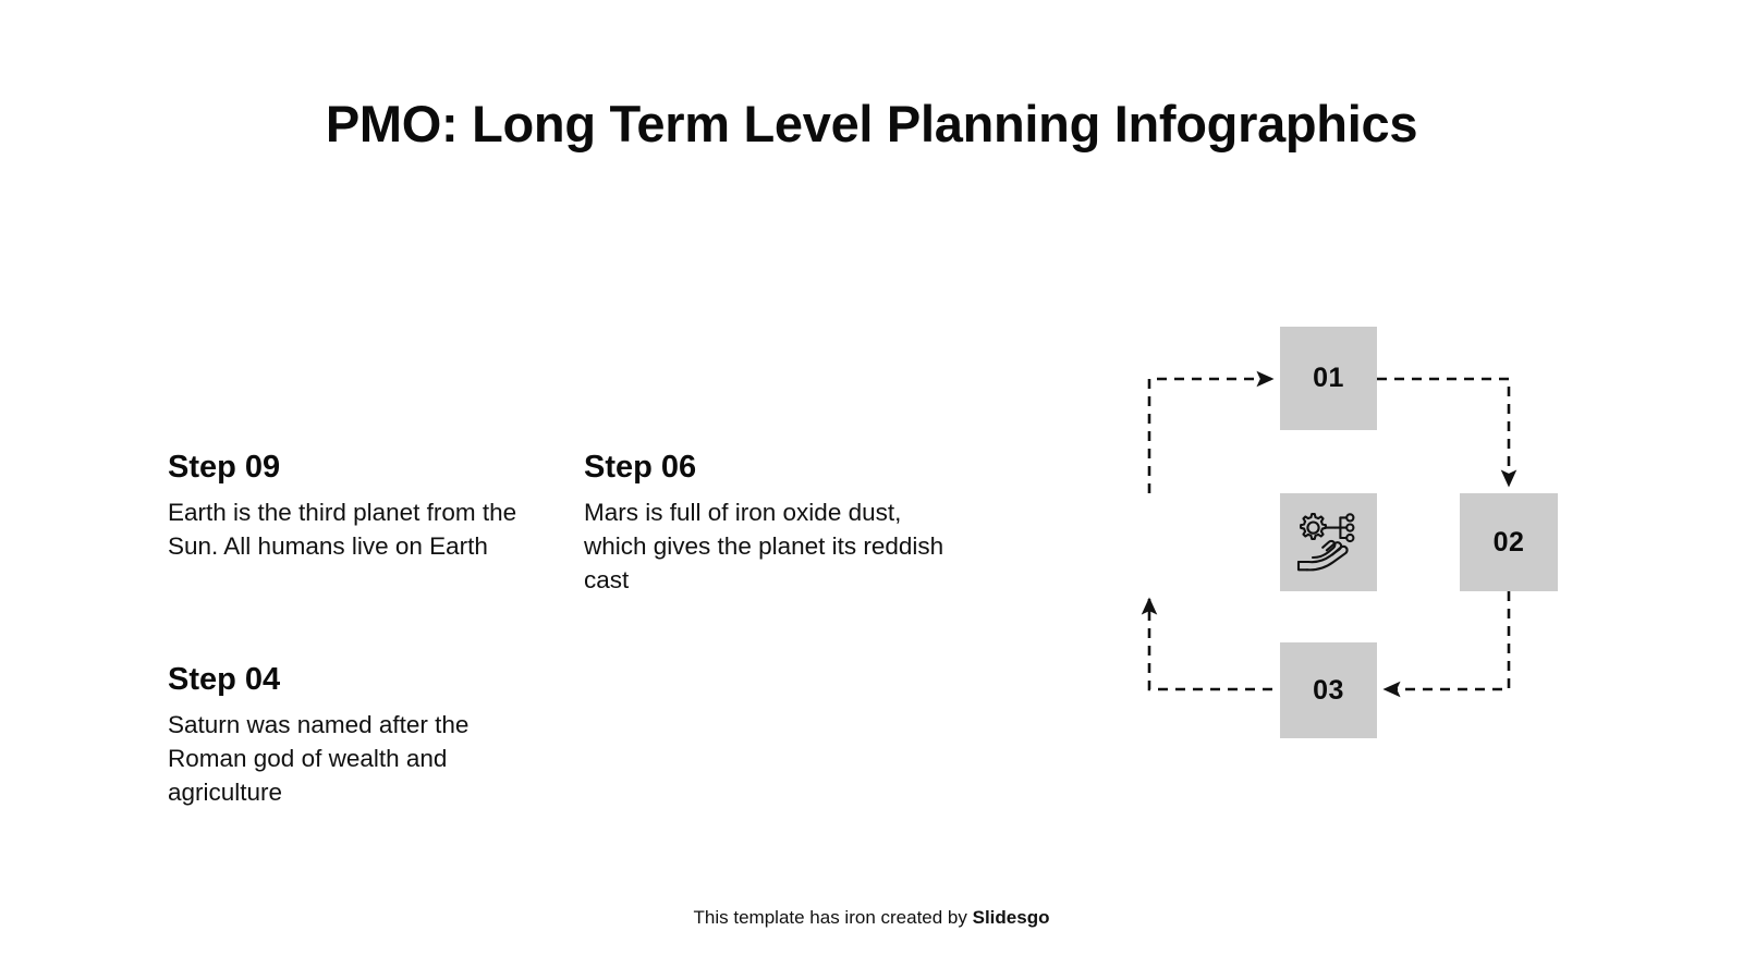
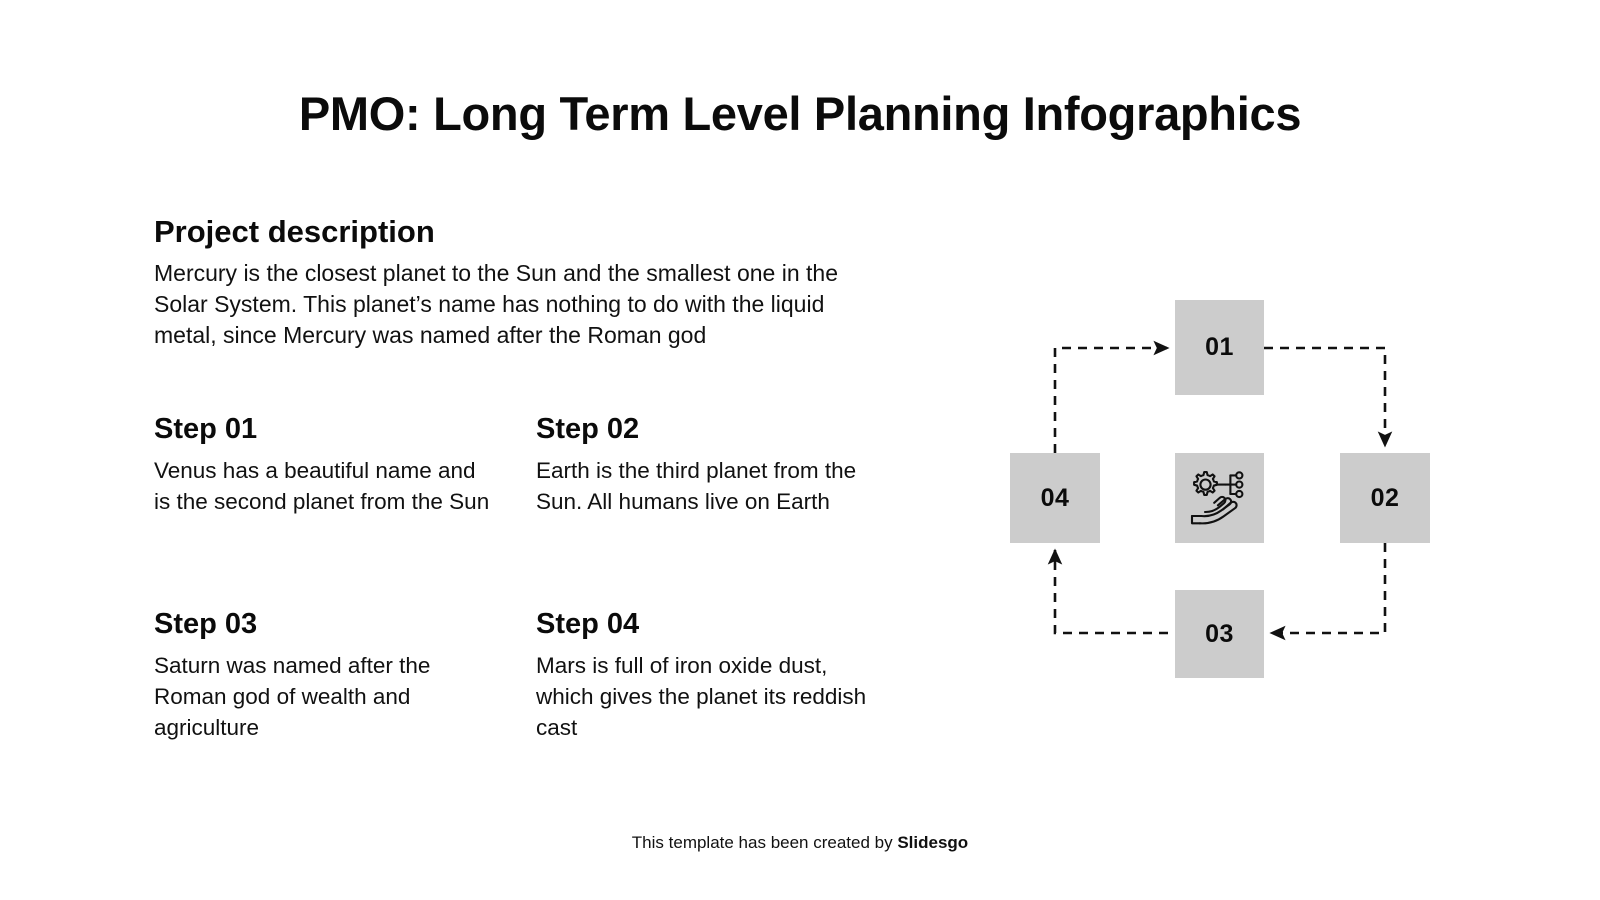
  PMO: Long Term Level Planning Infographics
+ Project description
+ Mercury is the closest planet to the Sun and the smallest one in the Solar System. This planet’s name has nothing to do with the liquid metal, since Mercury was named after the Roman god
+ Step 01
+ Venus has a beautiful name and is the second planet from the Sun
- Step 09
+ Step 02
  Earth is the third planet from the Sun. All humans live on Earth
- Step 06
+ Step 03
- Mars is full of iron oxide dust, which gives the planet its reddish cast
+ Saturn was named after the Roman god of wealth and agriculture
  Step 04
- Saturn was named after the Roman god of wealth and agriculture
+ Mars is full of iron oxide dust, which gives the planet its reddish cast
  01
  02
  03
+ 04
- This template has iron created by Slidesgo
+ This template has been created by Slidesgo
